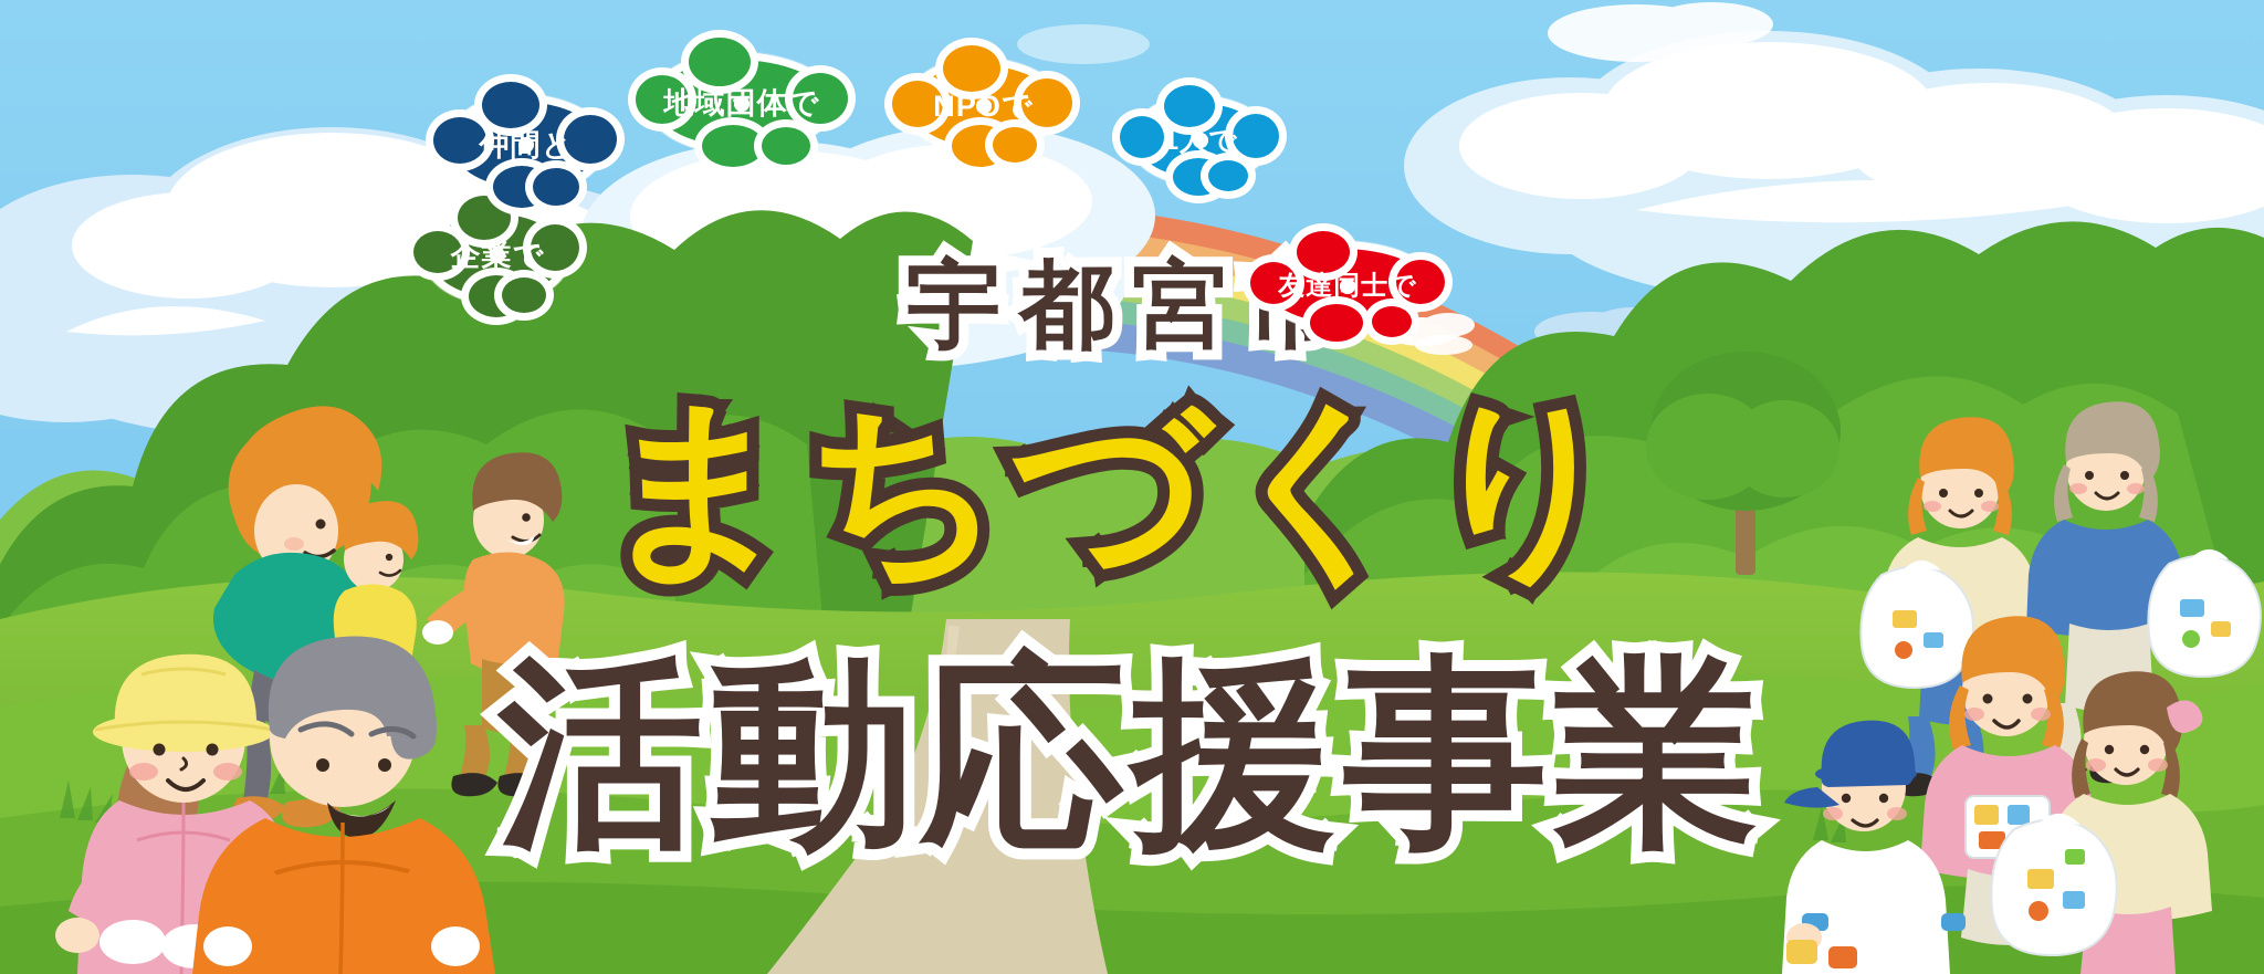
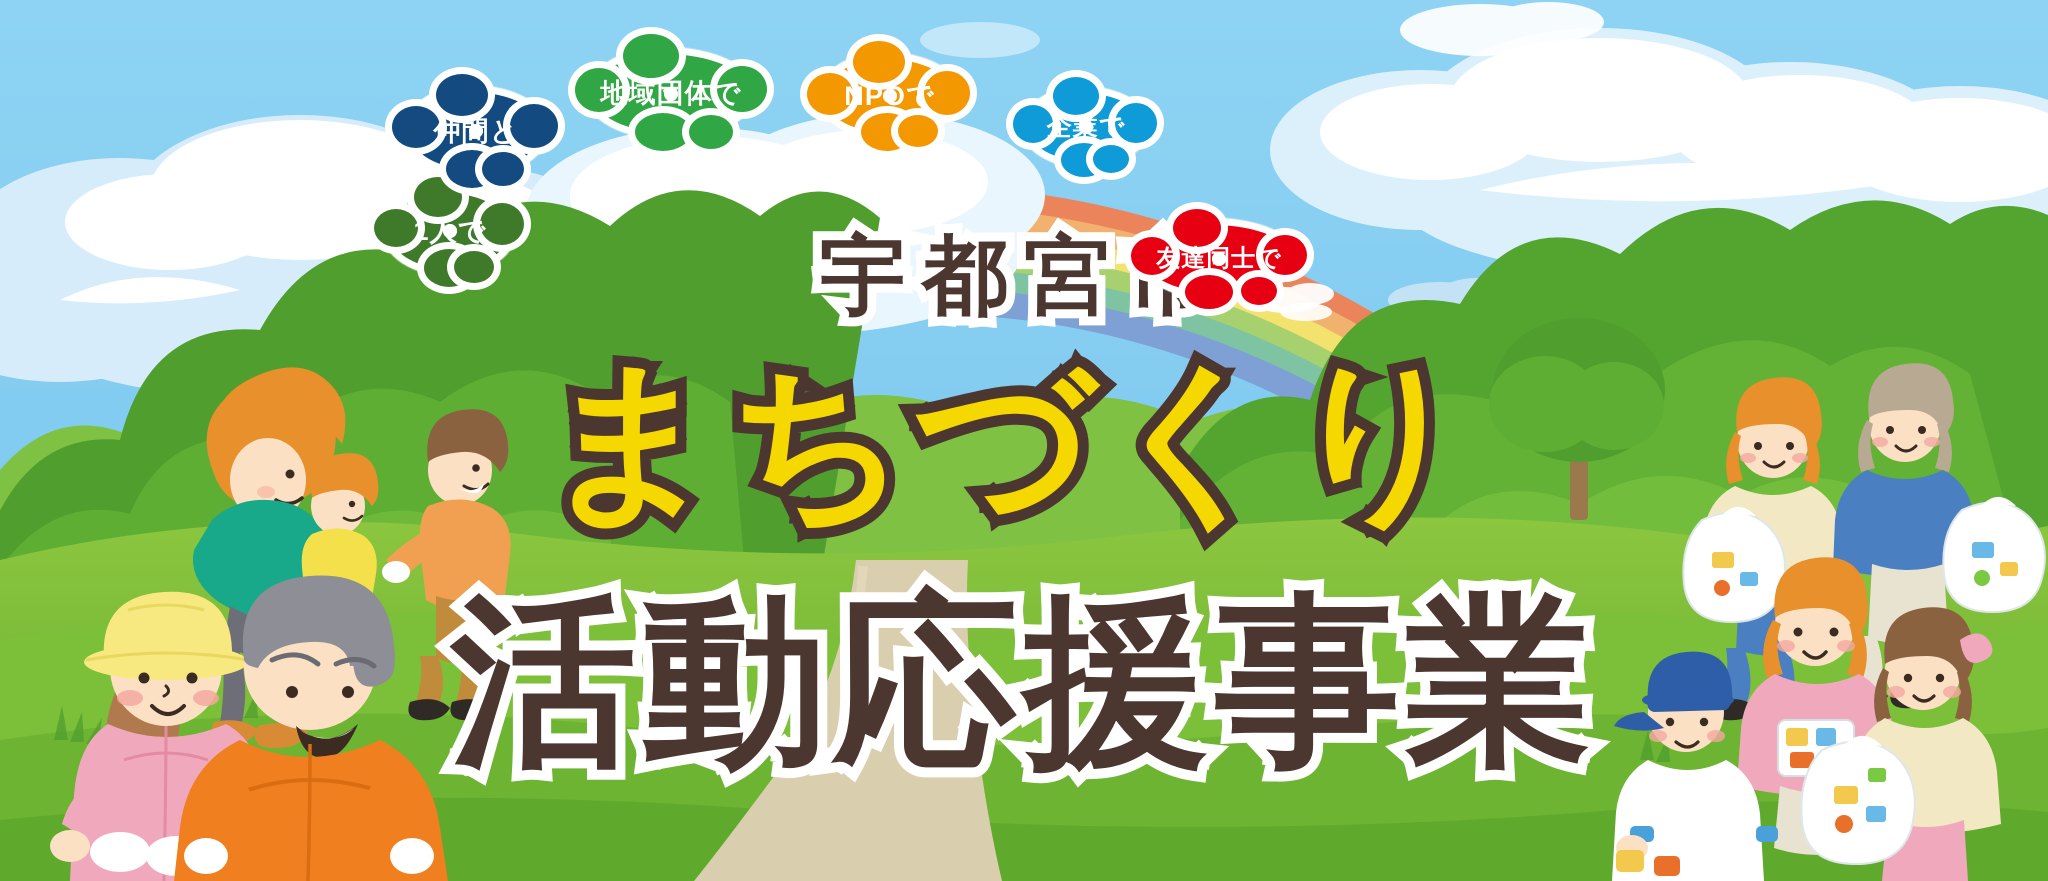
- 企業で
+ 1人で
  仲間と
  地域団体で
  NPOで
- 1人で
+ 企業で
  友達同士で
  宇都宮
  まちづくり
  活動応援事業
